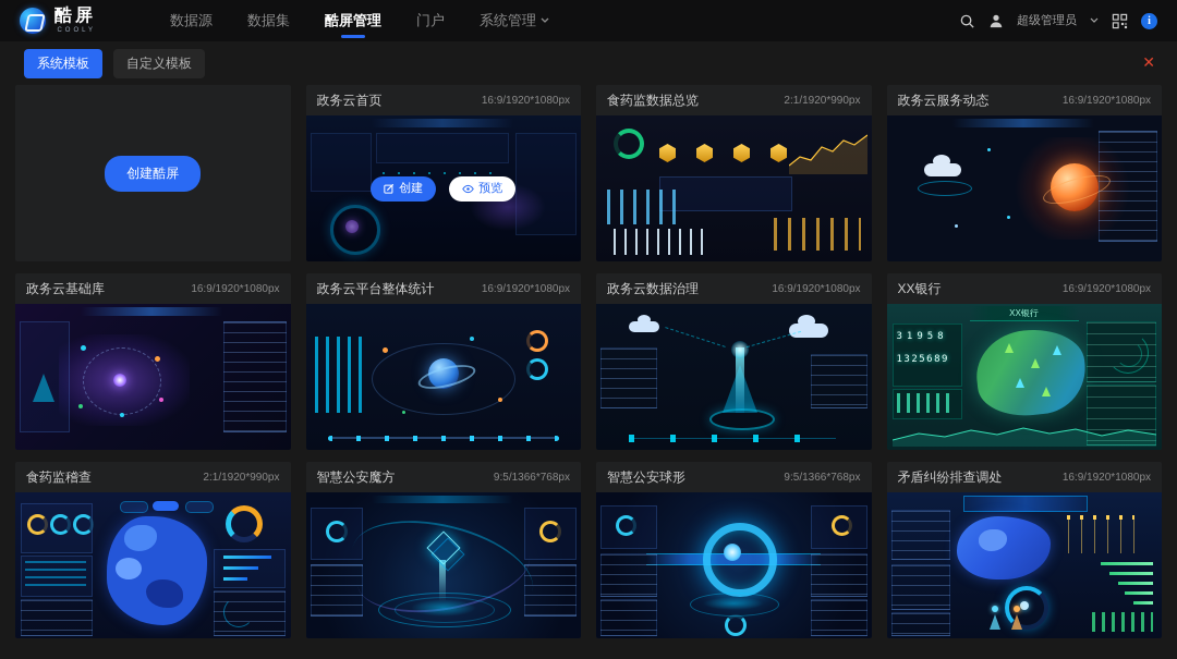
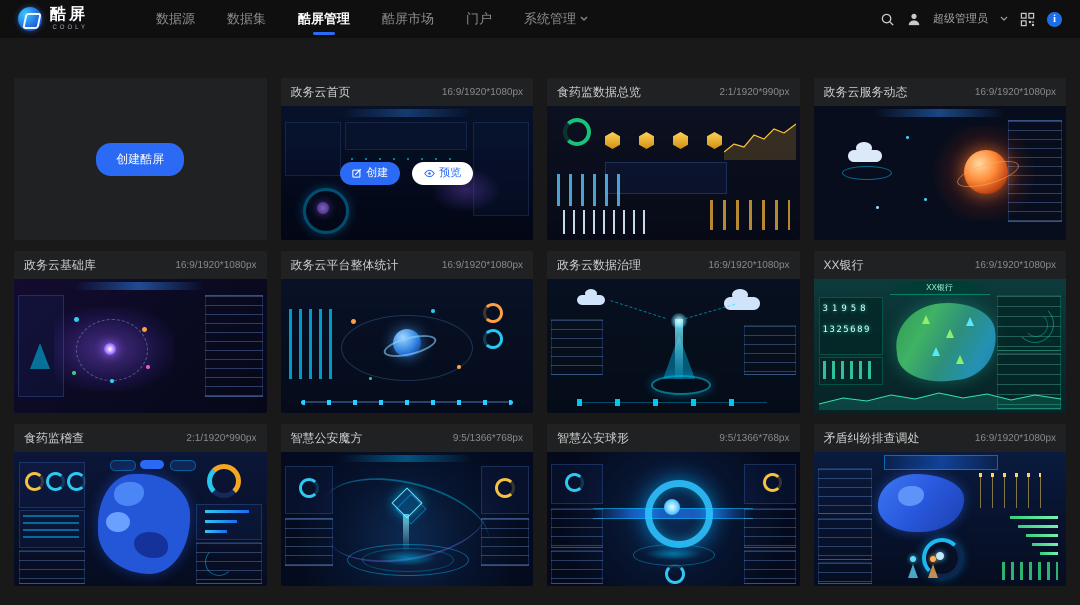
  酷屏
  数据源
  数据集
  酷屏管理
+ 酷屏市场
  门户
  系统管理
  超级管理员
  i
- 系统模板
- 自定义模板
- ✕
  创建酷屏
  政务云首页
  16:9/1920*1080px
  创建
  预览
  食药监数据总览
  2:1/1920*990px
  政务云服务动态
  16:9/1920*1080px
  政务云基础库
  16:9/1920*1080px
  政务云平台整体统计
  16:9/1920*1080px
  政务云数据治理
  16:9/1920*1080px
  XX银行
  16:9/1920*1080px
  XX银行
  31958
  1325689
  食药监稽查
  2:1/1920*990px
  智慧公安魔方
  9:5/1366*768px
  智慧公安球形
  9:5/1366*768px
  矛盾纠纷排查调处
  16:9/1920*1080px
